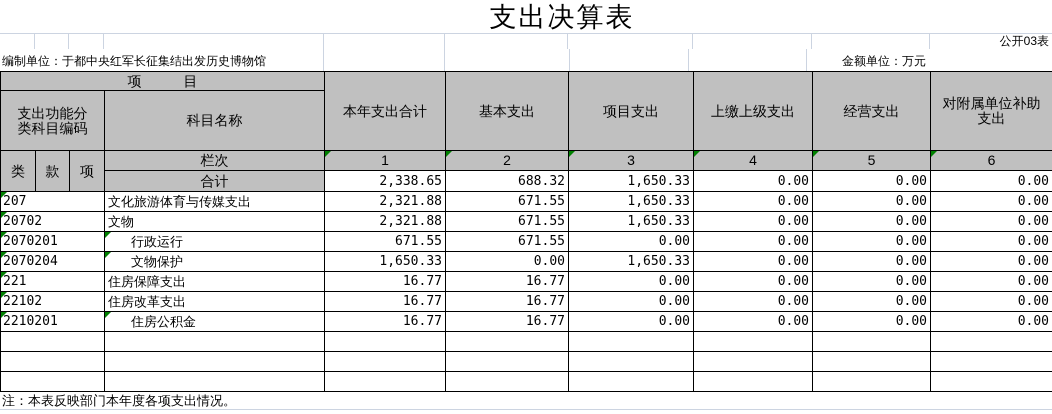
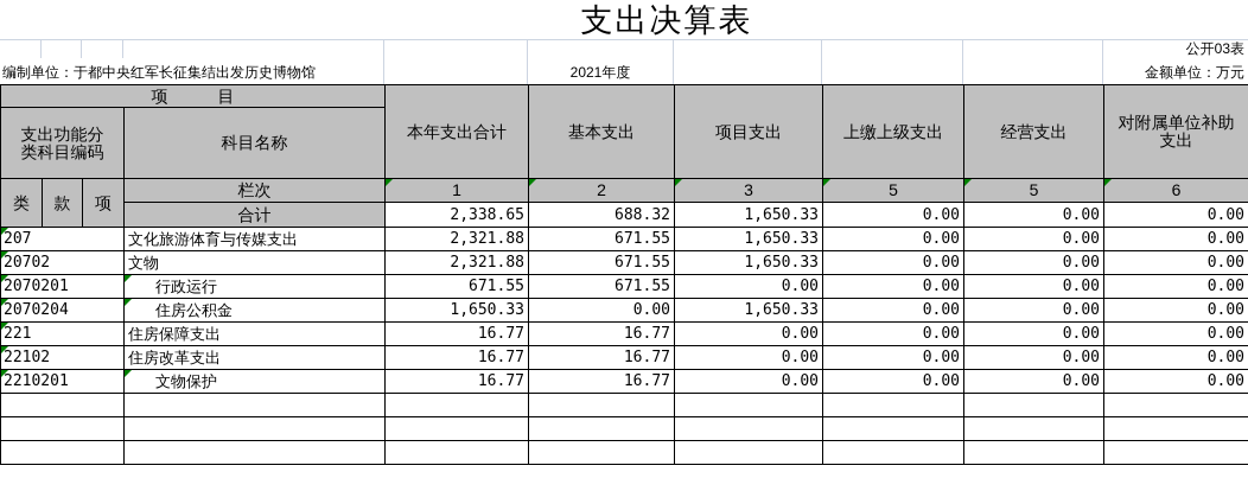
  支出决算表
  公开03表
  编制单位：于都中央红军长征集结出发历史博物馆
+ 2021年度
  金额单位：万元
  项 目	本年支出合计	基本支出	项目支出	上缴上级支出	经营支出	对附属单位补助支出
  支出功能分类科目编码	科目名称
- 类	款	项	栏次	1	2	3	4	5	6
+ 类	款	项	栏次	1	2	3	5	5	6
  合计	2,338.65	688.32	1,650.33	0.00	0.00	0.00
  207	文化旅游体育与传媒支出	2,321.88	671.55	1,650.33	0.00	0.00	0.00
  20702	文物	2,321.88	671.55	1,650.33	0.00	0.00	0.00
  2070201	行政运行	671.55	671.55	0.00	0.00	0.00	0.00
- 2070204	文物保护	1,650.33	0.00	1,650.33	0.00	0.00	0.00
+ 2070204	住房公积金	1,650.33	0.00	1,650.33	0.00	0.00	0.00
  221	住房保障支出	16.77	16.77	0.00	0.00	0.00	0.00
  22102	住房改革支出	16.77	16.77	0.00	0.00	0.00	0.00
- 2210201	住房公积金	16.77	16.77	0.00	0.00	0.00	0.00
+ 2210201	文物保护	16.77	16.77	0.00	0.00	0.00	0.00
- 注：本表反映部门本年度各项支出情况。
